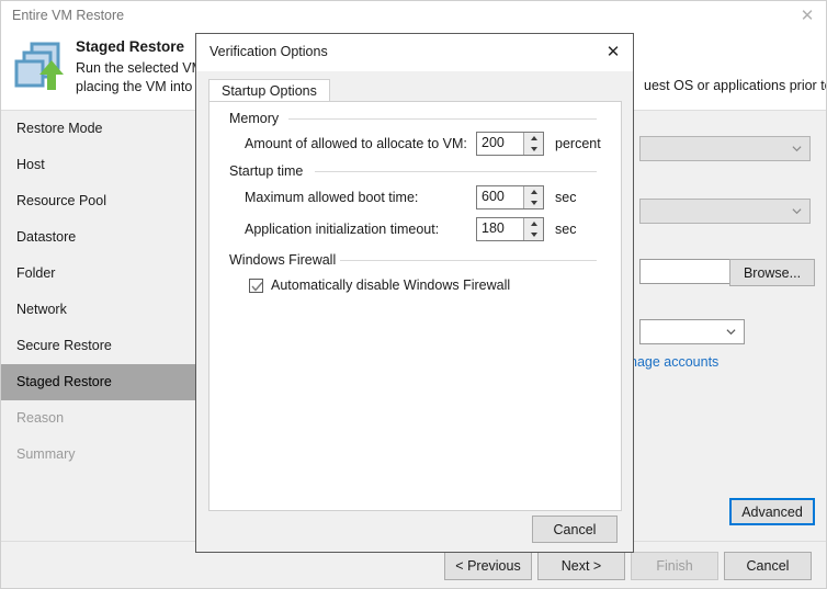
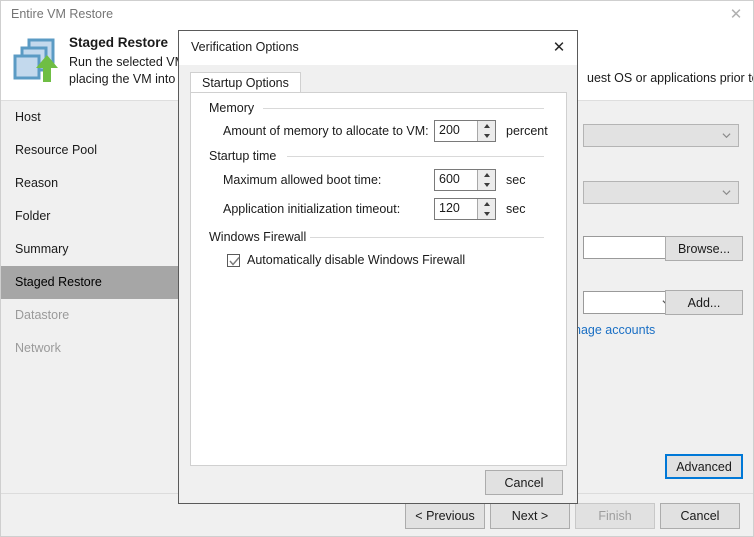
  Entire VM Restore
  ✕
  Staged Restore
  Run the selected V
  placing the VM into
  uest OS or applications prior t
- Restore Mode
  Host
  Resource Pool
- Datastore
+ Reason
  Folder
- Network
+ Summary
- Secure Restore
  Staged Restore
- Reason
+ Datastore
- Summary
+ Network
  Browse...
+ Add...
  age accounts
  Advanced
  < Previous
  Next >
  Finish
  Cancel
  Verification Options
  ✕
  Startup Options
  Memory
- Amount of allowed to allocate to VM:
+ Amount of memory to allocate to VM:
  200
  percent
  Startup time
  Maximum allowed boot time:
  600
  sec
  Application initialization timeout:
- 180
+ 120
  sec
  Windows Firewall
  Automatically disable Windows Firewall
  Cancel
